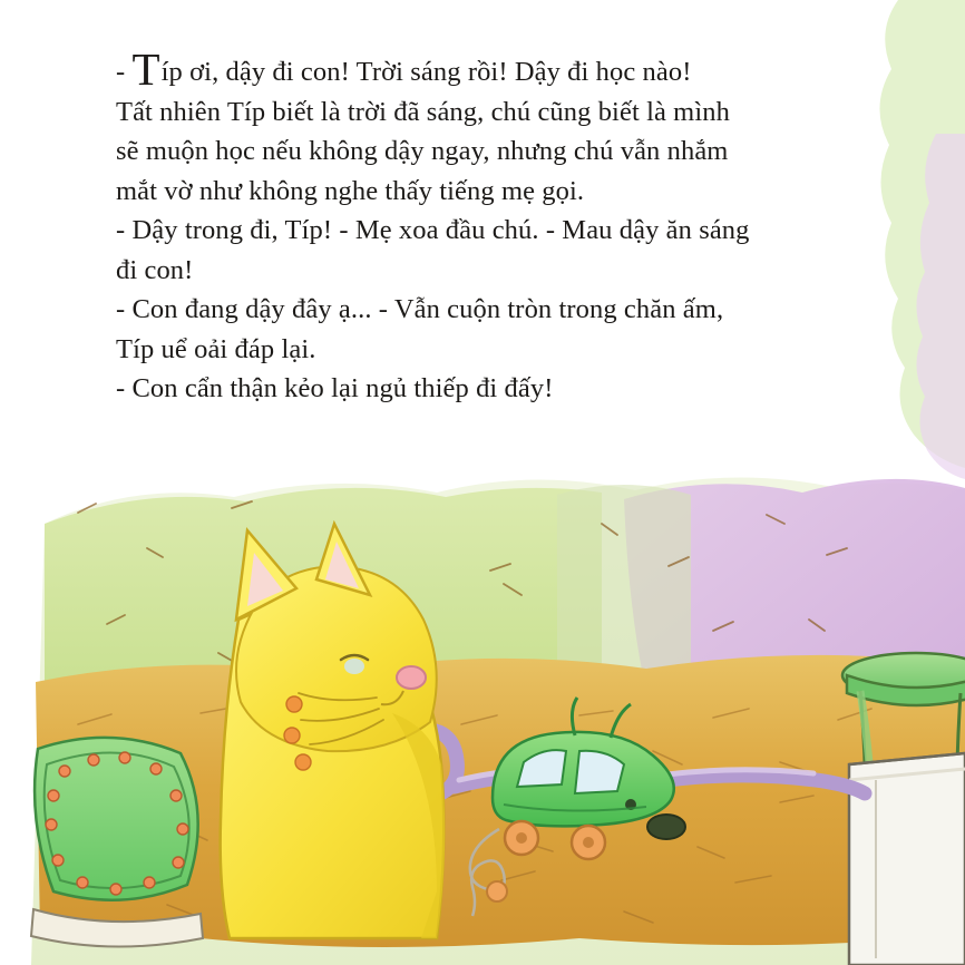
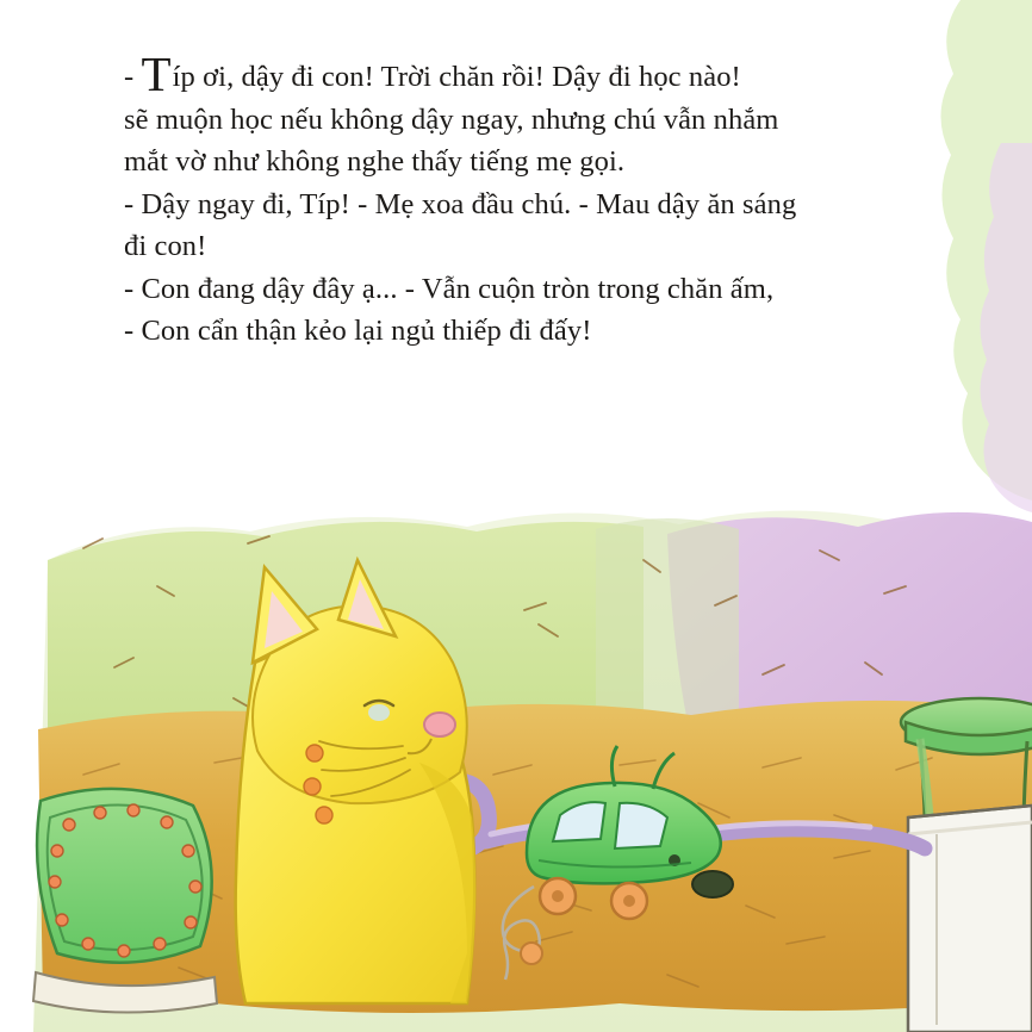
- - Típ ơi, dậy đi con! Trời sáng rồi! Dậy đi học nào!
+ - Típ ơi, dậy đi con! Trời chăn rồi! Dậy đi học nào!
- Tất nhiên Típ biết là trời đã sáng, chú cũng biết là mình
  sẽ muộn học nếu không dậy ngay, nhưng chú vẫn nhắm
  mắt vờ như không nghe thấy tiếng mẹ gọi.
- - Dậy trong đi, Típ! - Mẹ xoa đầu chú. - Mau dậy ăn sáng
+ - Dậy ngay đi, Típ! - Mẹ xoa đầu chú. - Mau dậy ăn sáng
  đi con!
  - Con đang dậy đây ạ... - Vẫn cuộn tròn trong chăn ấm,
- Típ uể oải đáp lại.
  - Con cẩn thận kẻo lại ngủ thiếp đi đấy!
